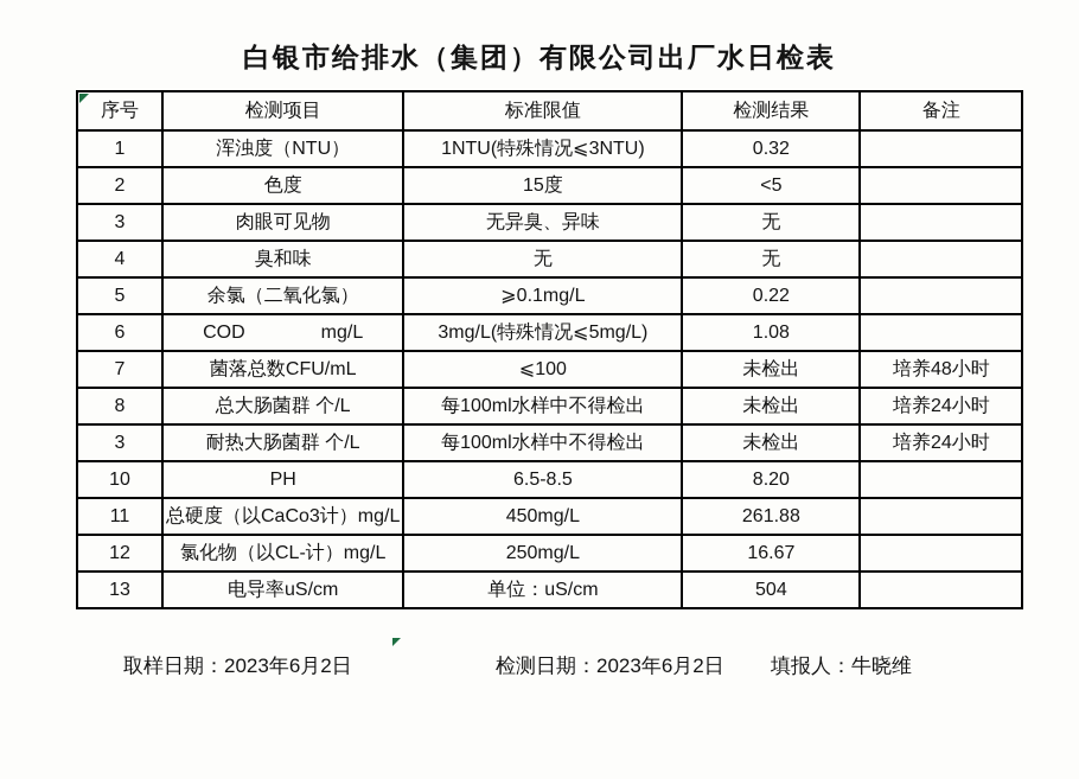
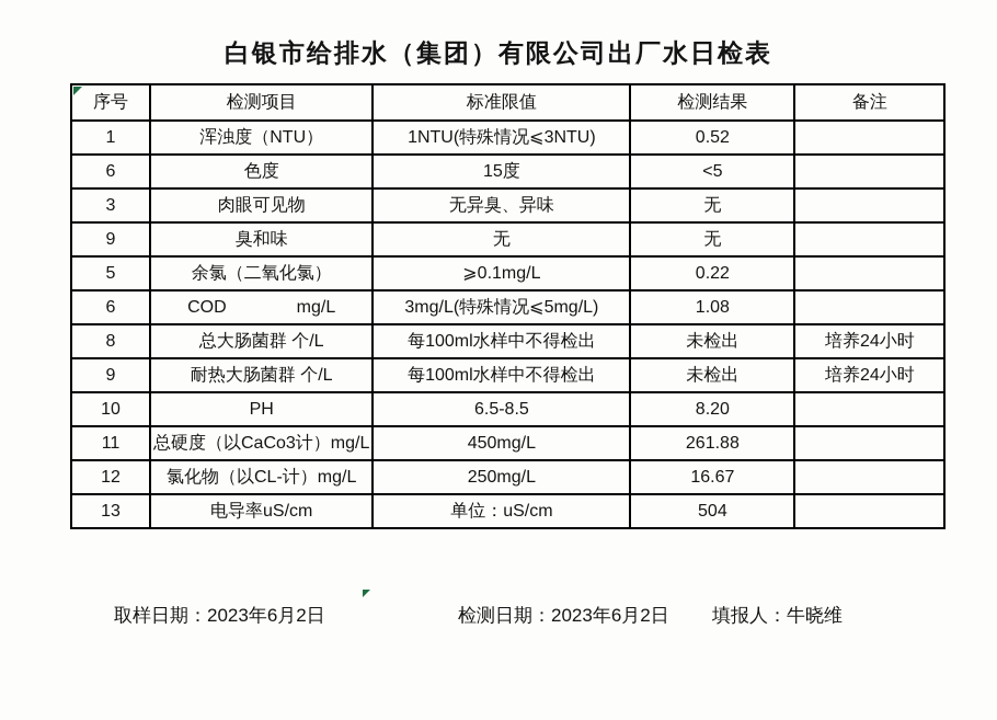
  白银市给排水（集团）有限公司出厂水日检表
  序号	检测项目	标准限值	检测结果	备注
- 1	浑浊度（NTU）	1NTU(特殊情况⩽3NTU)	0.32
+ 1	浑浊度（NTU）	1NTU(特殊情况⩽3NTU)	0.52
- 2	色度	15度	<5
+ 6	色度	15度	<5
  3	肉眼可见物	无异臭、异味	无
- 4	臭和味	无	无
+ 9	臭和味	无	无
  5	余氯（二氧化氯）	⩾0.1mg/L	0.22
  6	COD mg/L	3mg/L(特殊情况⩽5mg/L)	1.08
- 7	菌落总数CFU/mL	⩽100	未检出	培养48小时
  8	总大肠菌群 个/L	每100ml水样中不得检出	未检出	培养24小时
- 3	耐热大肠菌群 个/L	每100ml水样中不得检出	未检出	培养24小时
+ 9	耐热大肠菌群 个/L	每100ml水样中不得检出	未检出	培养24小时
  10	PH	6.5-8.5	8.20
  11	总硬度（以CaCo3计）mg/L	450mg/L	261.88
  12	氯化物（以CL-计）mg/L	250mg/L	16.67
  13	电导率uS/cm	单位：uS/cm	504
  取样日期：2023年6月2日
  检测日期：2023年6月2日
  填报人：牛晓维
